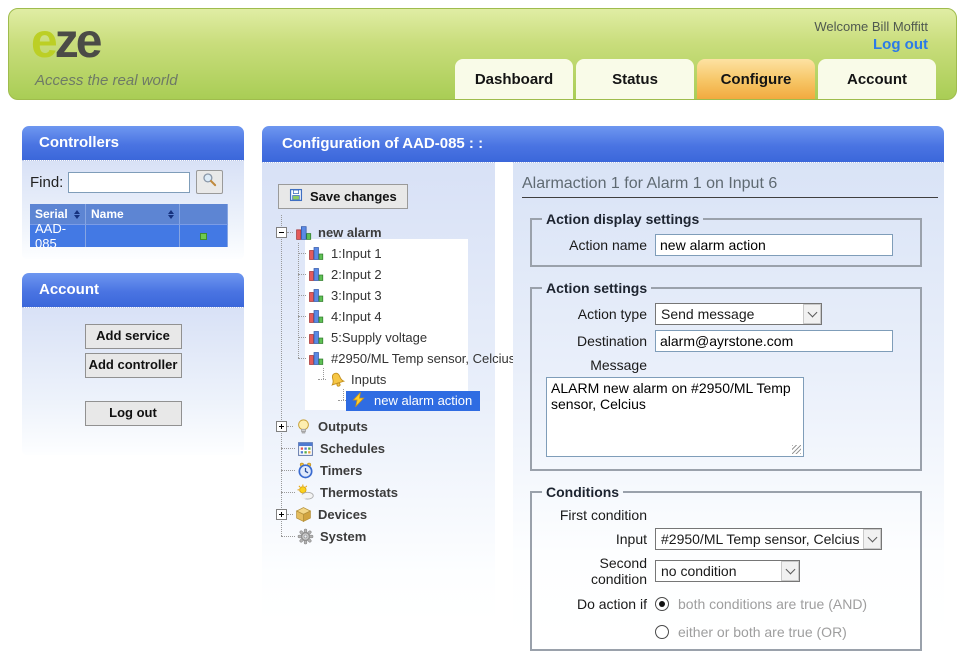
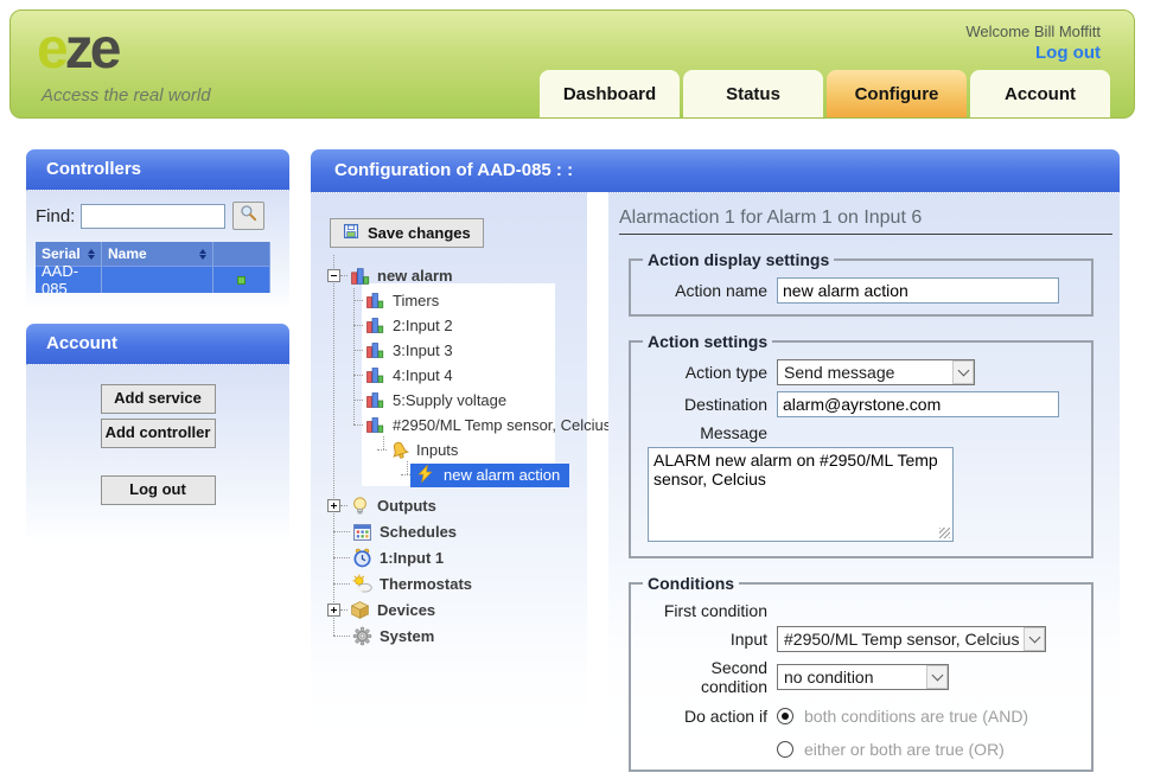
  eze
  Access the real world
  Welcome Bill Moffitt
  Log out
  Dashboard
  Status
  Configure
  Account
  Controllers
  Find:
  Serial
  Name
  AAD-085
  Account
  Add service
  Add controller
  Log out
  Configuration of AAD-085 : :
  Save changes
  new alarm
- 1:Input 1
+ Timers
  2:Input 2
  3:Input 3
  4:Input 4
  5:Supply voltage
  #2950/ML Temp sensor, Celciu
  Inputs
  new alarm action
  Outputs
  Schedules
- Timers
+ 1:Input 1
  Thermostats
  Devices
  System
  Alarmaction 1 for Alarm 1 on Input 6
  Action display settings
  Action name
  new alarm action
  Action settings
  Action type
  Send message
  Destination
  alarm@ayrstone.com
  Message
  Conditions
  First condition
  Input
  #2950/ML Temp sensor, Celcius
  Second condition
  no condition
  Do action if
  both conditions are true (AND)
  either or both are true (OR)
